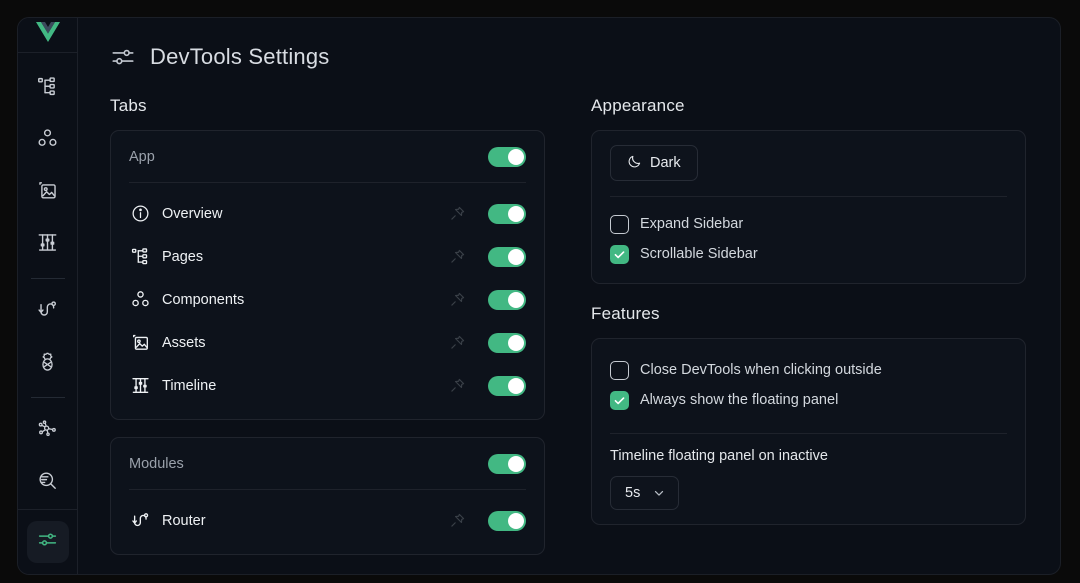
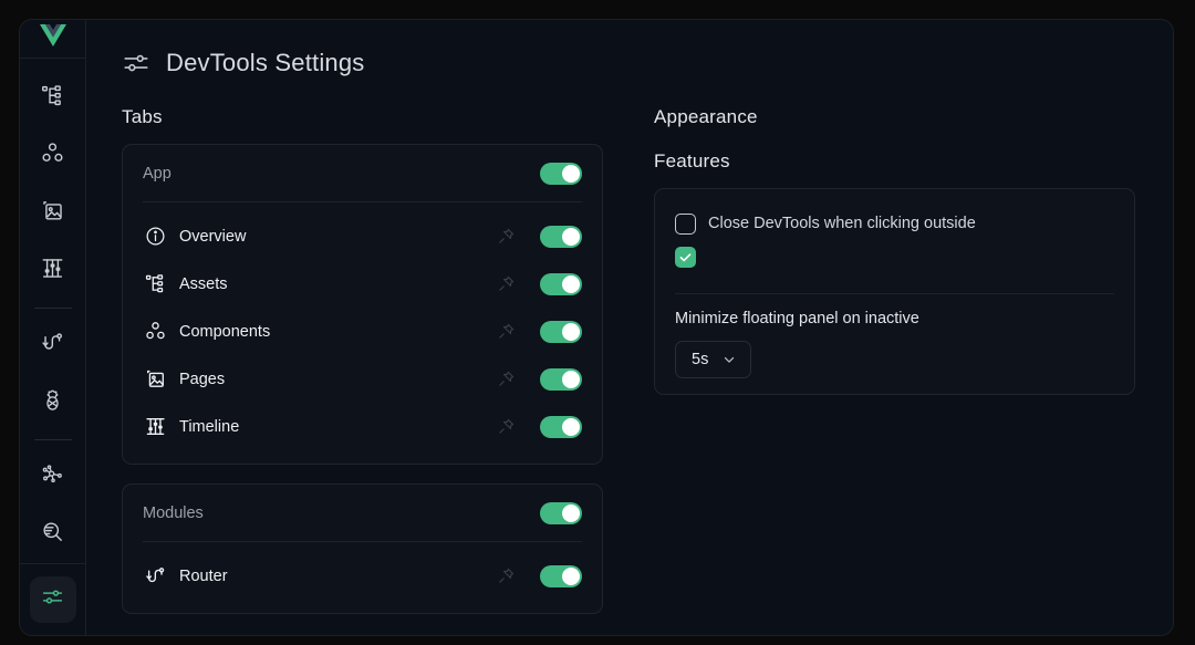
  DevTools Settings
  Tabs
  App
  Overview
- Pages
+ Assets
  Components
- Assets
+ Pages
  Timeline
  Modules
  Router
  Appearance
- Dark
- Expand Sidebar
- Scrollable Sidebar
  Features
  Close DevTools when clicking outside
- Always show the floating panel
- Timeline floating panel on inactive
+ Minimize floating panel on inactive
  5s
